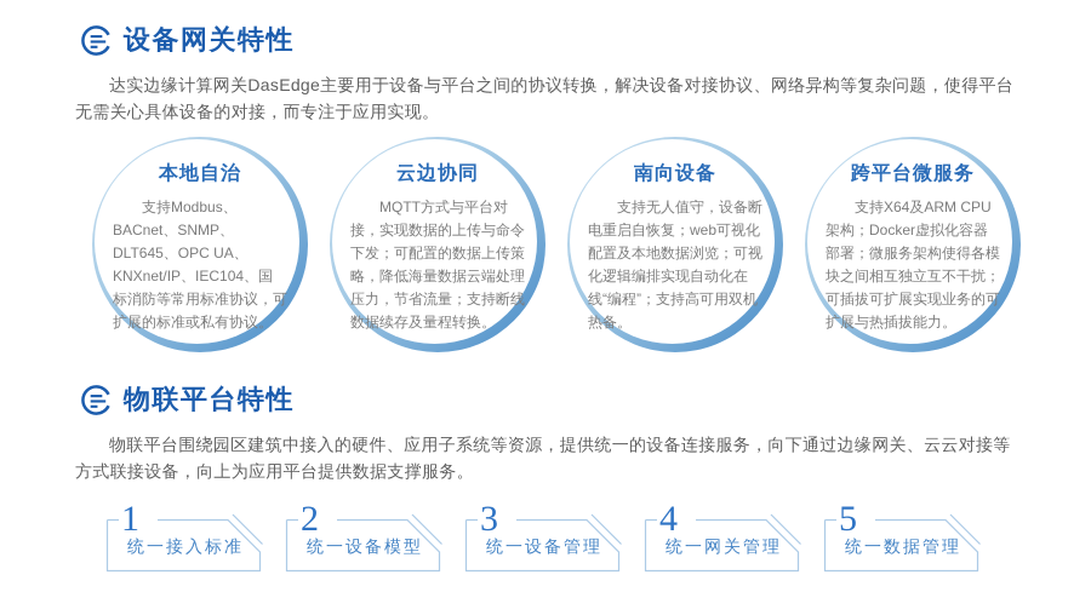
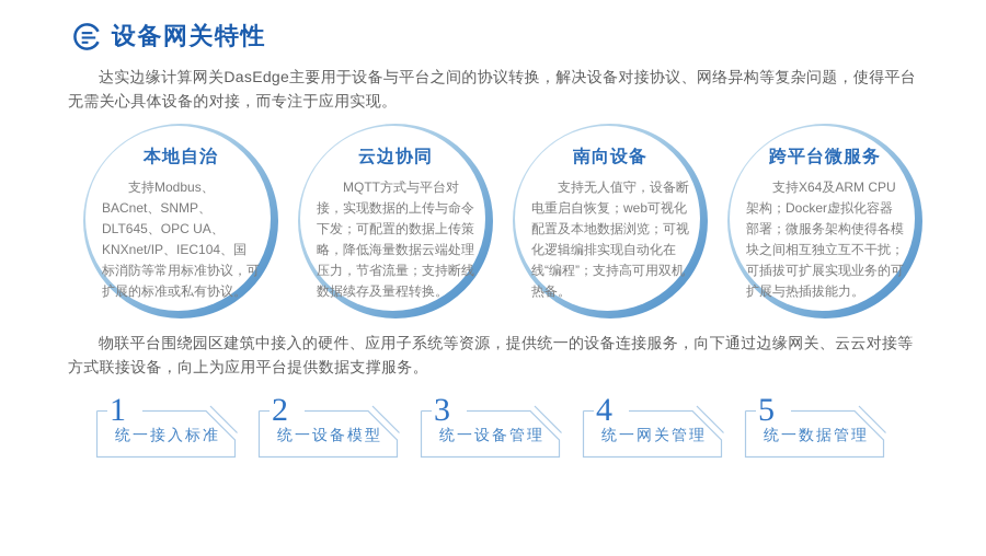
  设备网关特性
  达实边缘计算网关DasEdge主要用于设备与平台之间的协议转换，解决设备对接协议、网络异构等复杂问题，使得平台无需关心具体设备的对接，而专注于应用实现。
  本地自治
  支持Modbus、BACnet、SNMP、DLT645、OPC UA、KNXnet/IP、IEC104、国标消防等常用标准协议，可扩展的标准或私有协议。
  云边协同
  MQTT方式与平台对接，实现数据的上传与命令下发；可配置的数据上传策略，降低海量数据云端处理压力，节省流量；支持断线数据续存及量程转换。
  南向设备
  支持无人值守，设备断电重启自恢复；web可视化配置及本地数据浏览；可视化逻辑编排实现自动化在线“编程”；支持高可用双机热备。
  跨平台微服务
  支持X64及ARM CPU架构；Docker虚拟化容器部署；微服务架构使得各模块之间相互独立互不干扰；可插拔可扩展实现业务的可扩展与热插拔能力。
- 物联平台特性
  物联平台围绕园区建筑中接入的硬件、应用子系统等资源，提供统一的设备连接服务，向下通过边缘网关、云云对接等方式联接设备，向上为应用平台提供数据支撑服务。
  1
  统一接入标准
  2
  统一设备模型
  3
  统一设备管理
  4
  统一网关管理
  5
  统一数据管理
